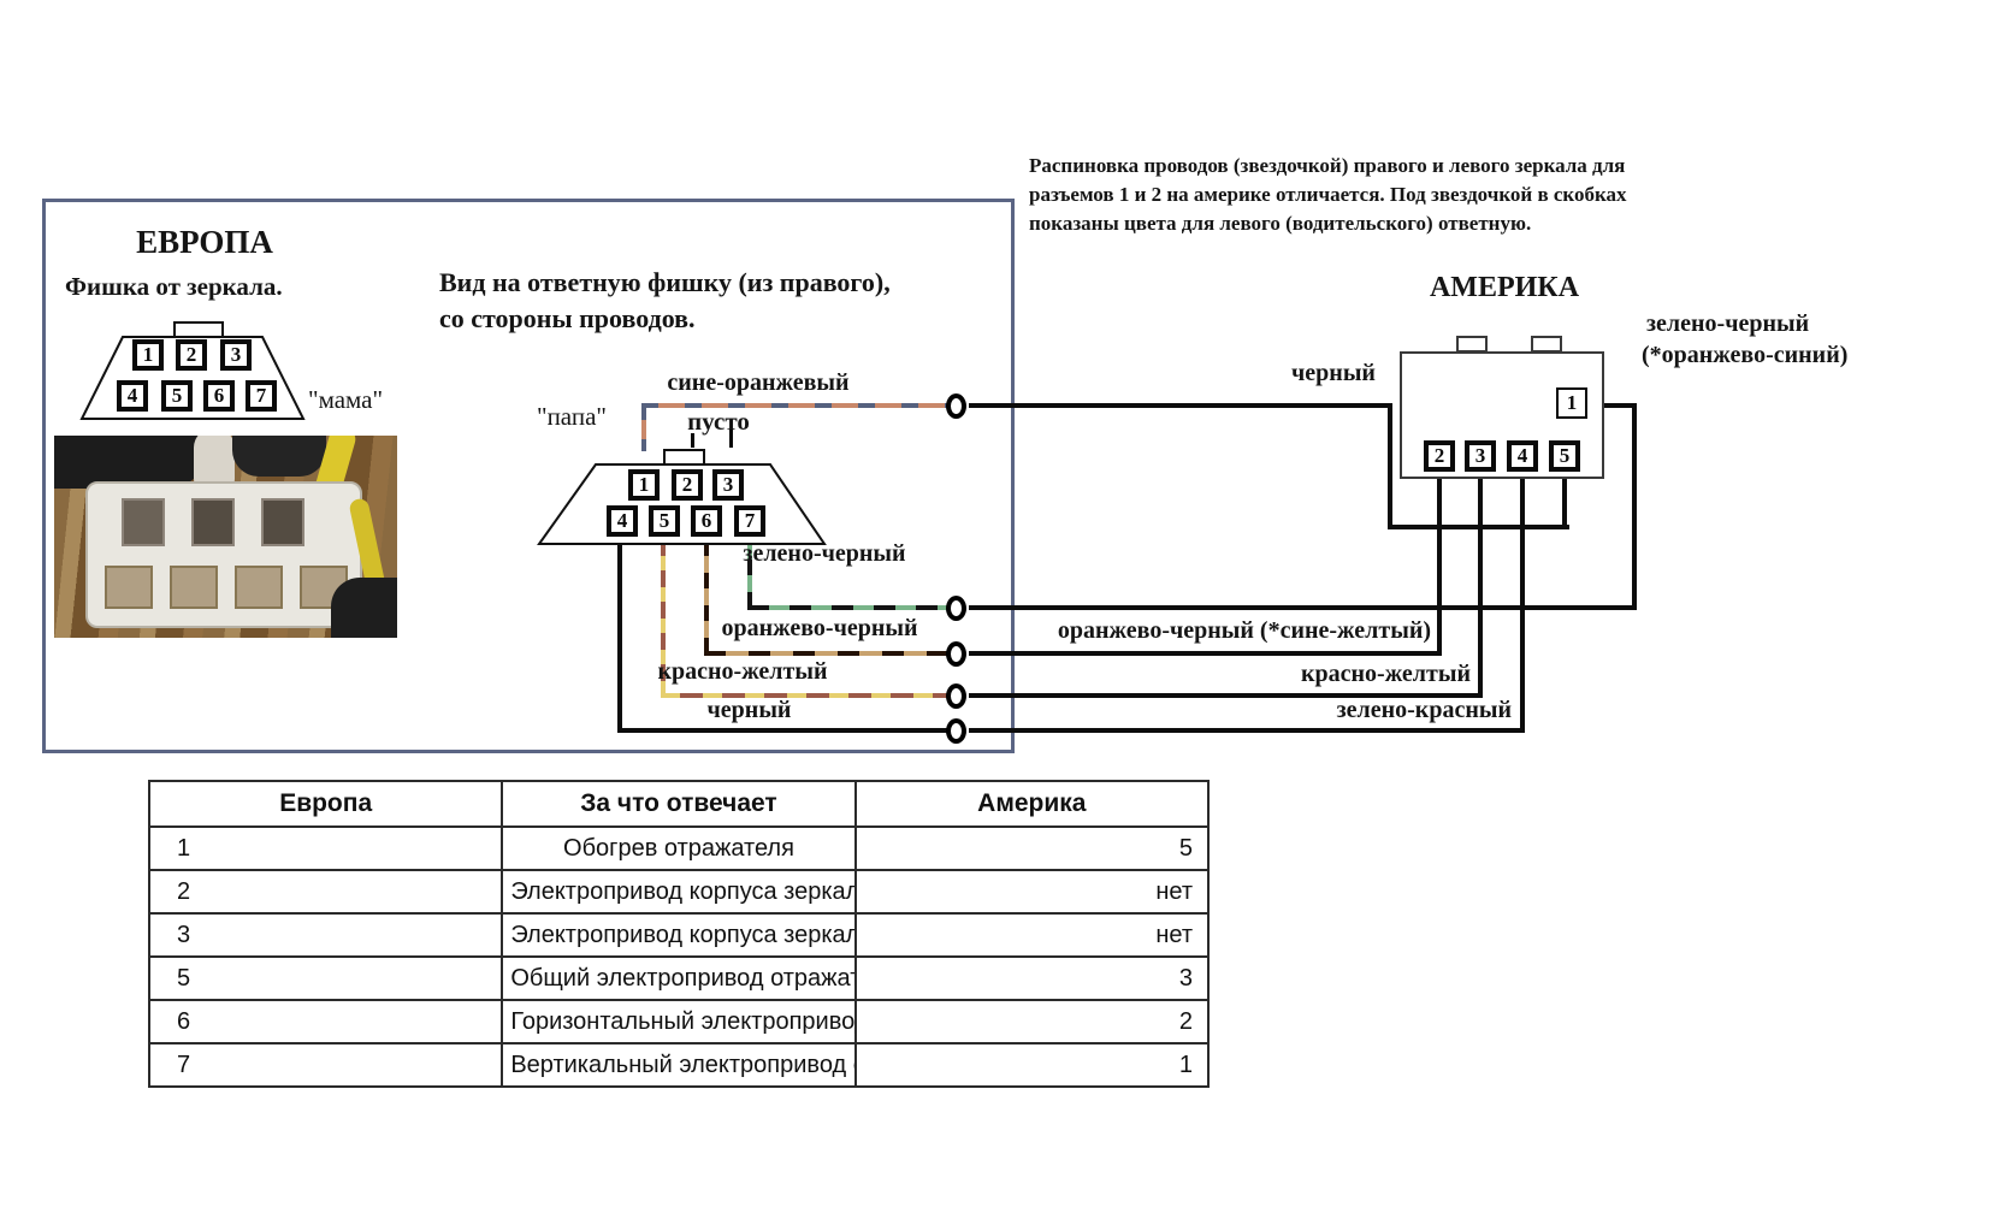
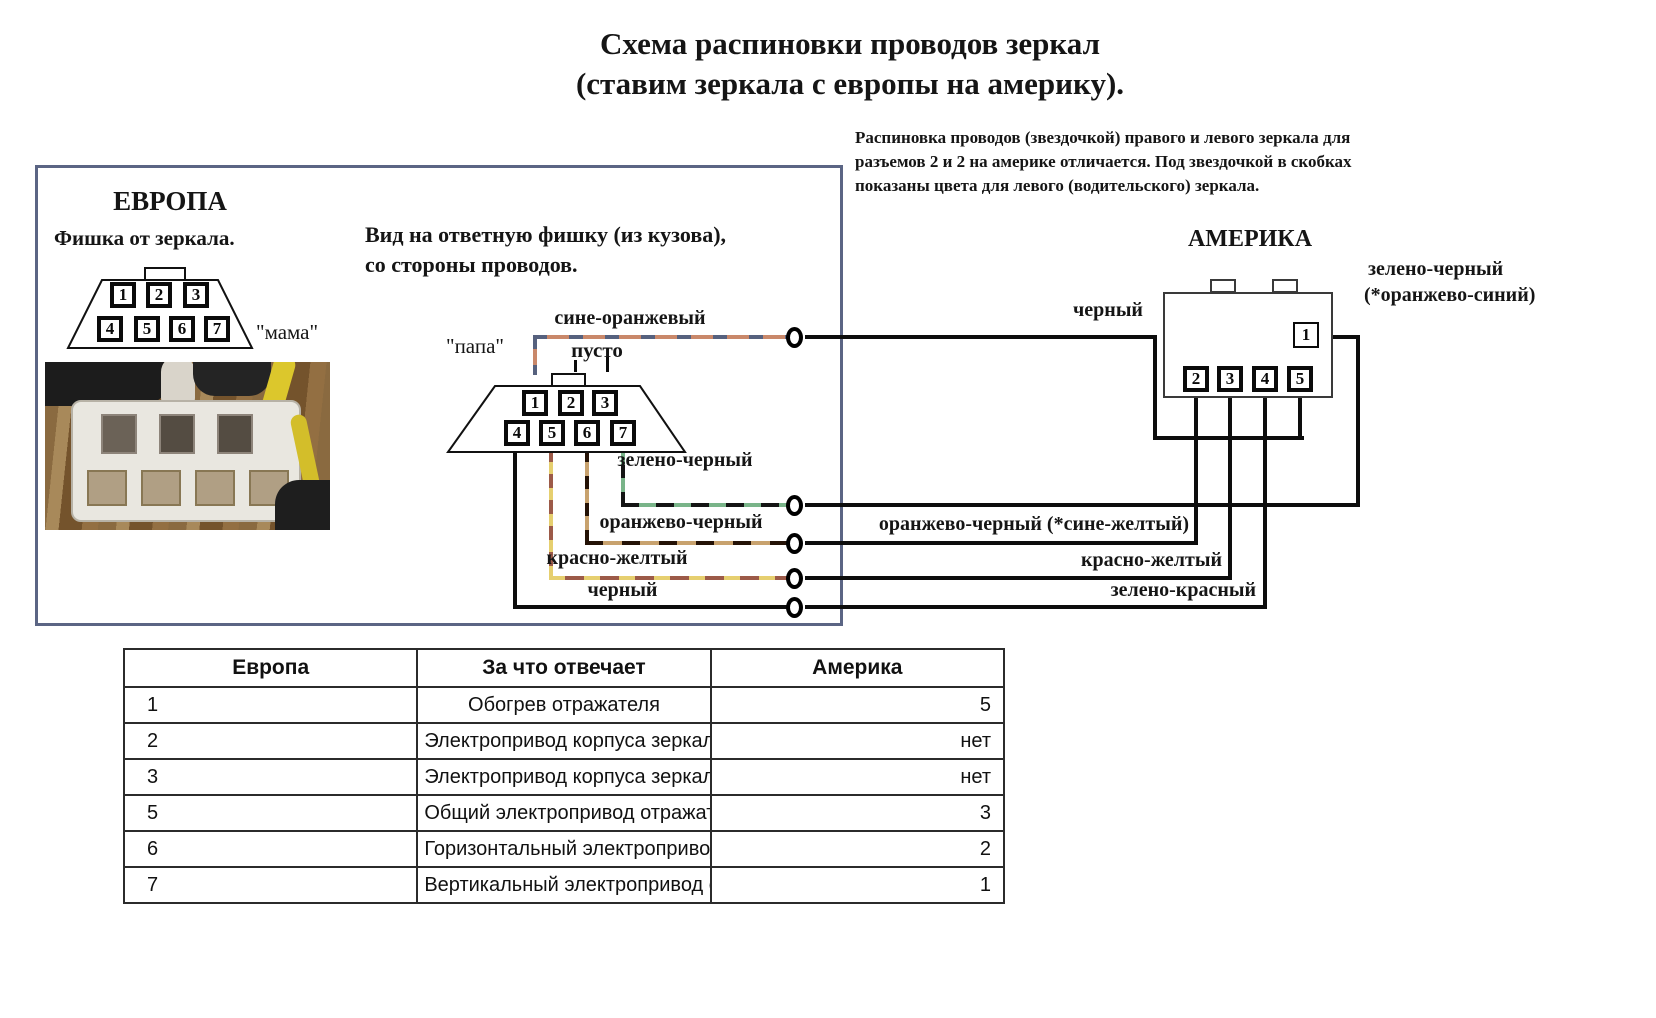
+ Схема распиновки проводов зеркал
+ (ставим зеркала с европы на америку).
  Распиновка проводов (звездочкой) правого и левого зеркала для
- разъемов 1 и 2 на америке отличается. Под звездочкой в скобках
+ разъемов 2 и 2 на америке отличается. Под звездочкой в скобках
- показаны цвета для левого (водительского) ответную.
+ показаны цвета для левого (водительского) зеркала.
  ЕВРОПА
  Фишка от зеркала.
  1
  2
  3
  4
  5
  6
  7
  "мама"
- Вид на ответную фишку (из правого),
+ Вид на ответную фишку (из кузова),
  со стороны проводов.
  1
  2
  3
  4
  5
  6
  7
  "папа"
  пусто
  сине-оранжевый
  зелено-черный
  оранжево-черный
  красно-желтый
  черный
  АМЕРИКА
  1
  2
  3
  4
  5
  черный
  зелено-черный
  (*оранжево-синий)
  оранжево-черный (*сине-желтый)
  красно-желтый
  зелено-красный
  Европа	За что отвечает	Америка
  1	Обогрев отражателя	5
  2	Электропривод корпуса зеркал	нет
  3	Электропривод корпуса зеркал	нет
  5	Общий электропривод отража	3
  6	Горизонтальный электроприво	2
  7	Вертикальный электропривод	1
